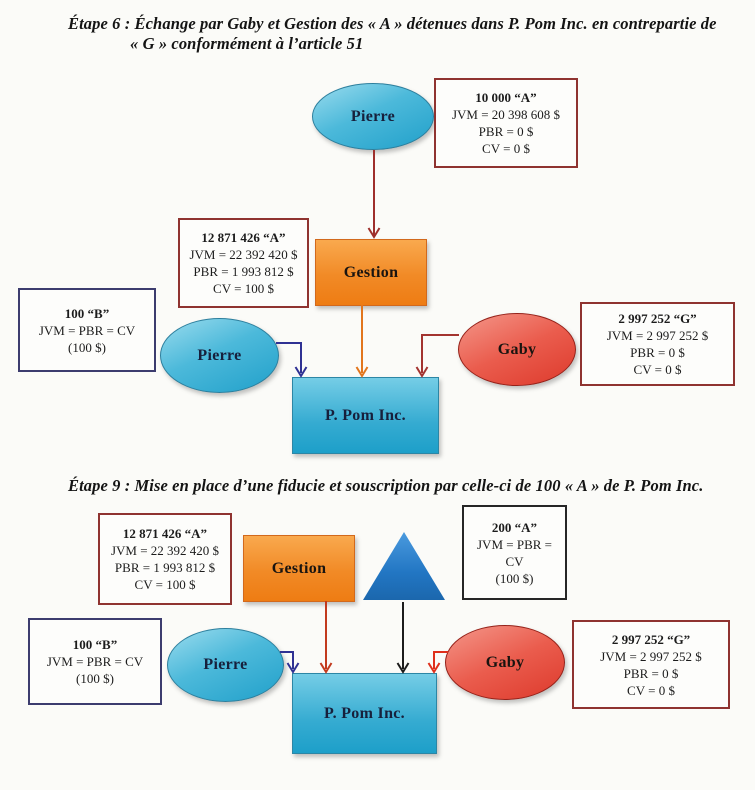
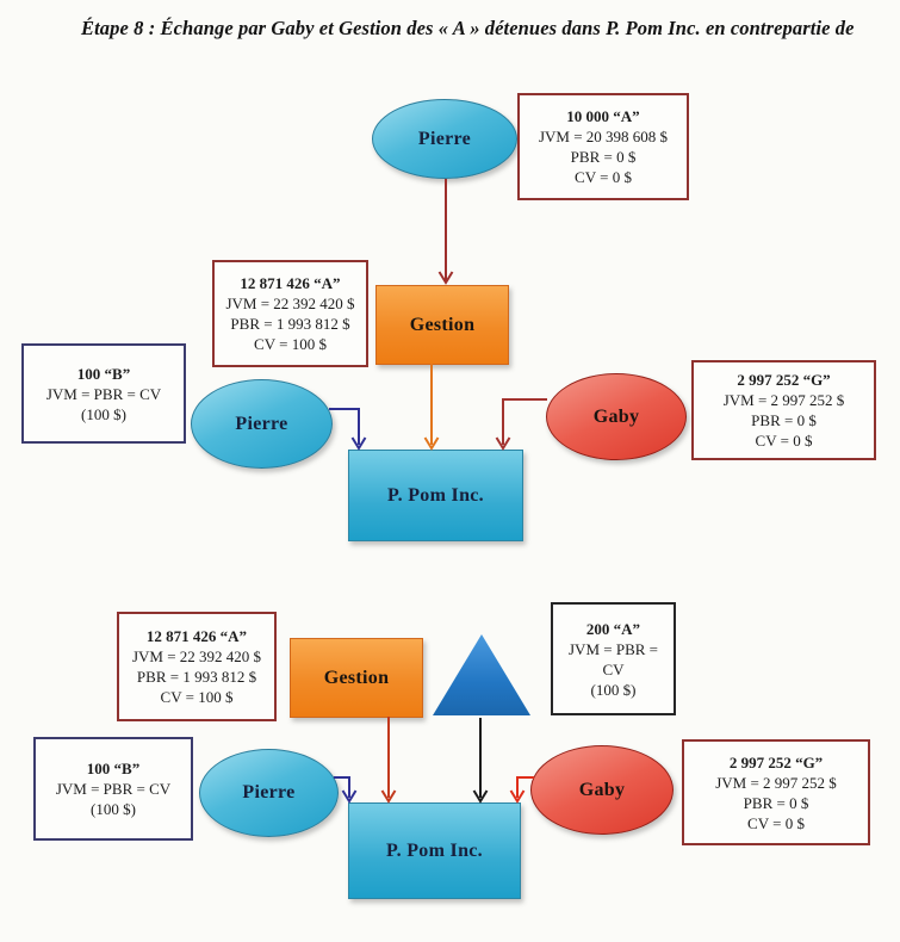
- Étape 6 : Échange par Gaby et Gestion des « A » détenues dans P. Pom Inc. en contrepartie de
+ Étape 8 : Échange par Gaby et Gestion des « A » détenues dans P. Pom Inc. en contrepartie de
- « G » conformément à l’article 51
  Pierre
  Gestion
  Pierre
  Gaby
  P. Pom Inc.
  10 000 “A”
  JVM = 20 398 608 $
  PBR = 0 $
  CV = 0 $
  12 871 426 “A”
  JVM = 22 392 420 $
  PBR = 1 993 812 $
  CV = 100 $
  100 “B”
  JVM = PBR = CV
  (100 $)
  2 997 252 “G”
  JVM = 2 997 252 $
  PBR = 0 $
  CV = 0 $
- Étape 9 : Mise en place d’une fiducie et souscription par celle-ci de 100 « A » de P. Pom Inc.
  12 871 426 “A”
  JVM = 22 392 420 $
  PBR = 1 993 812 $
  CV = 100 $
  Gestion
  200 “A”
  JVM = PBR = CV
  (100 $)
  100 “B”
  JVM = PBR = CV
  (100 $)
  Pierre
  Gaby
  2 997 252 “G”
  JVM = 2 997 252 $
  PBR = 0 $
  CV = 0 $
  P. Pom Inc.
